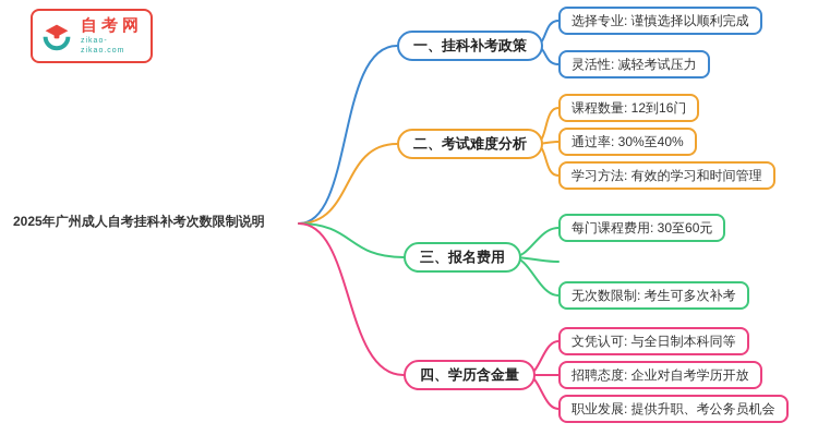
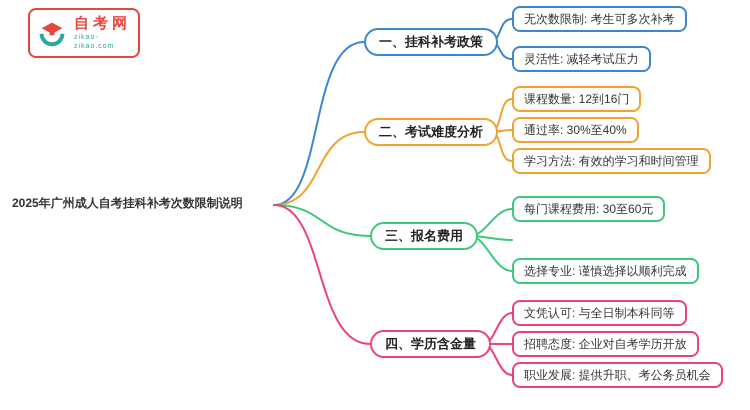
  自考网
  2025年广州成人自考挂科补考次数限制说明
  一、挂科补考政策
  二、考试难度分析
  三、报名费用
  四、学历含金量
- 选择专业: 谨慎选择以顺利完成
+ 无次数限制: 考生可多次补考
  灵活性: 减轻考试压力
  课程数量: 12到16门
  通过率: 30%至40%
  学习方法: 有效的学习和时间管理
  每门课程费用: 30至60元
- 无次数限制: 考生可多次补考
+ 选择专业: 谨慎选择以顺利完成
  文凭认可: 与全日制本科同等
  招聘态度: 企业对自考学历开放
  职业发展: 提供升职、考公务员机会
